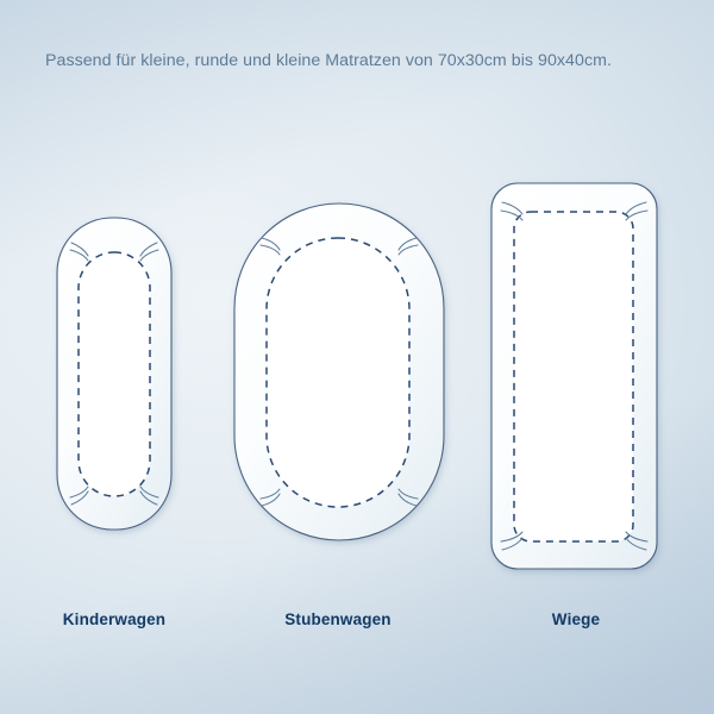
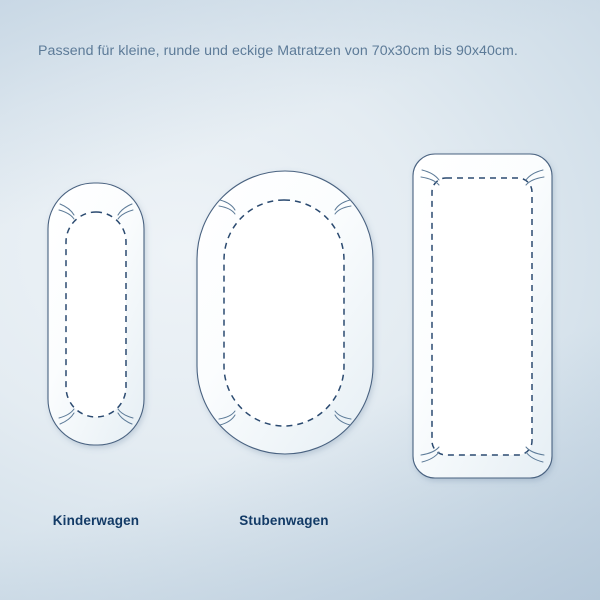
- Passend für kleine, runde und kleine Matratzen von 70x30cm bis 90x40cm.
+ Passend für kleine, runde und eckige Matratzen von 70x30cm bis 90x40cm.
  Kinderwagen
  Stubenwagen
- Wiege
